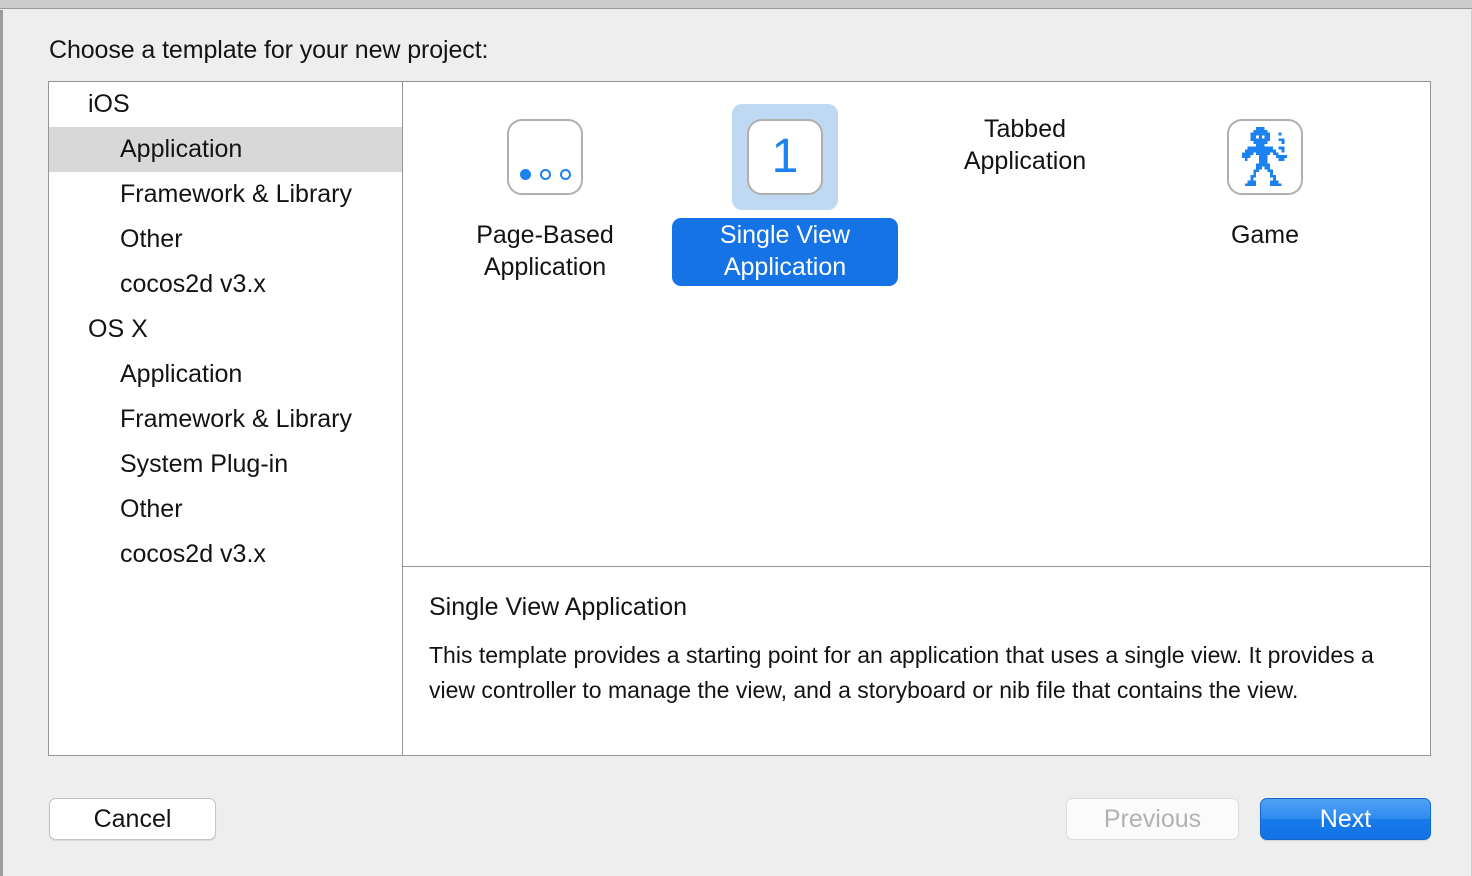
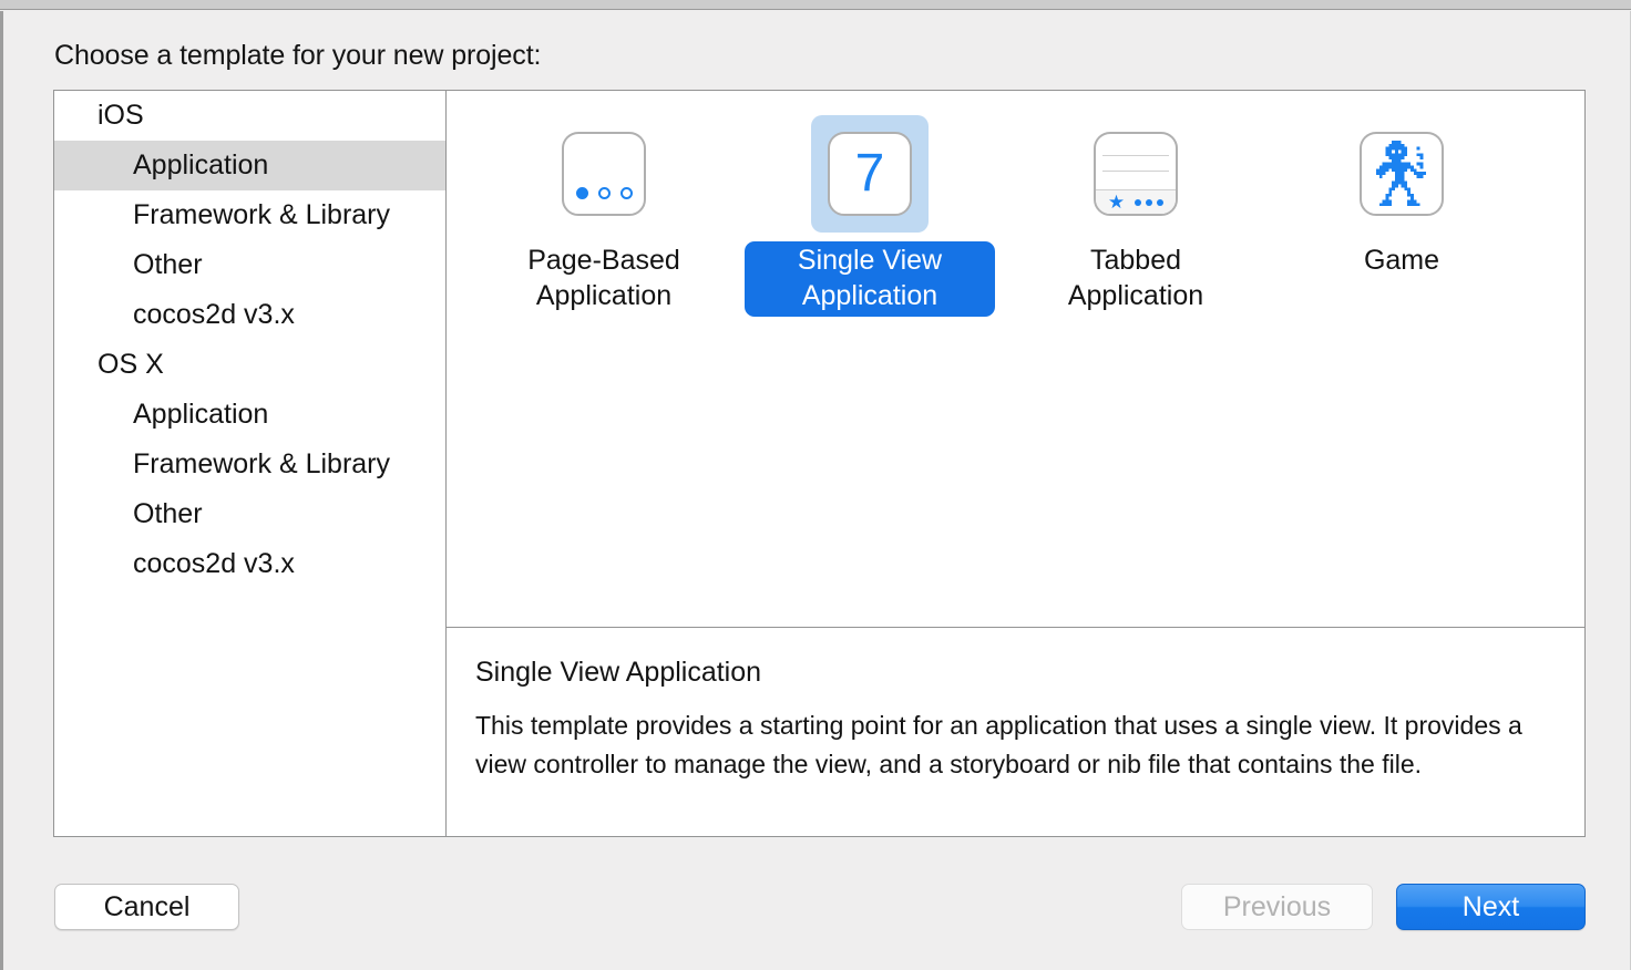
  Choose a template for your new project:
  iOS
  Application
  Framework & Library
  Other
  cocos2d v3.x
  OS X
  Application
  Framework & Library
- System Plug-in
  Other
  cocos2d v3.x
  Page-Based Application
- 1
+ 7
  Single View Application
+ ★
  Tabbed Application
  Game
  Single View Application
- This template provides a starting point for an application that uses a single view. It provides a view controller to manage the view, and a storyboard or nib file that contains the view.
+ This template provides a starting point for an application that uses a single view. It provides a view controller to manage the view, and a storyboard or nib file that contains the file.
  Cancel
  Previous
  Next
